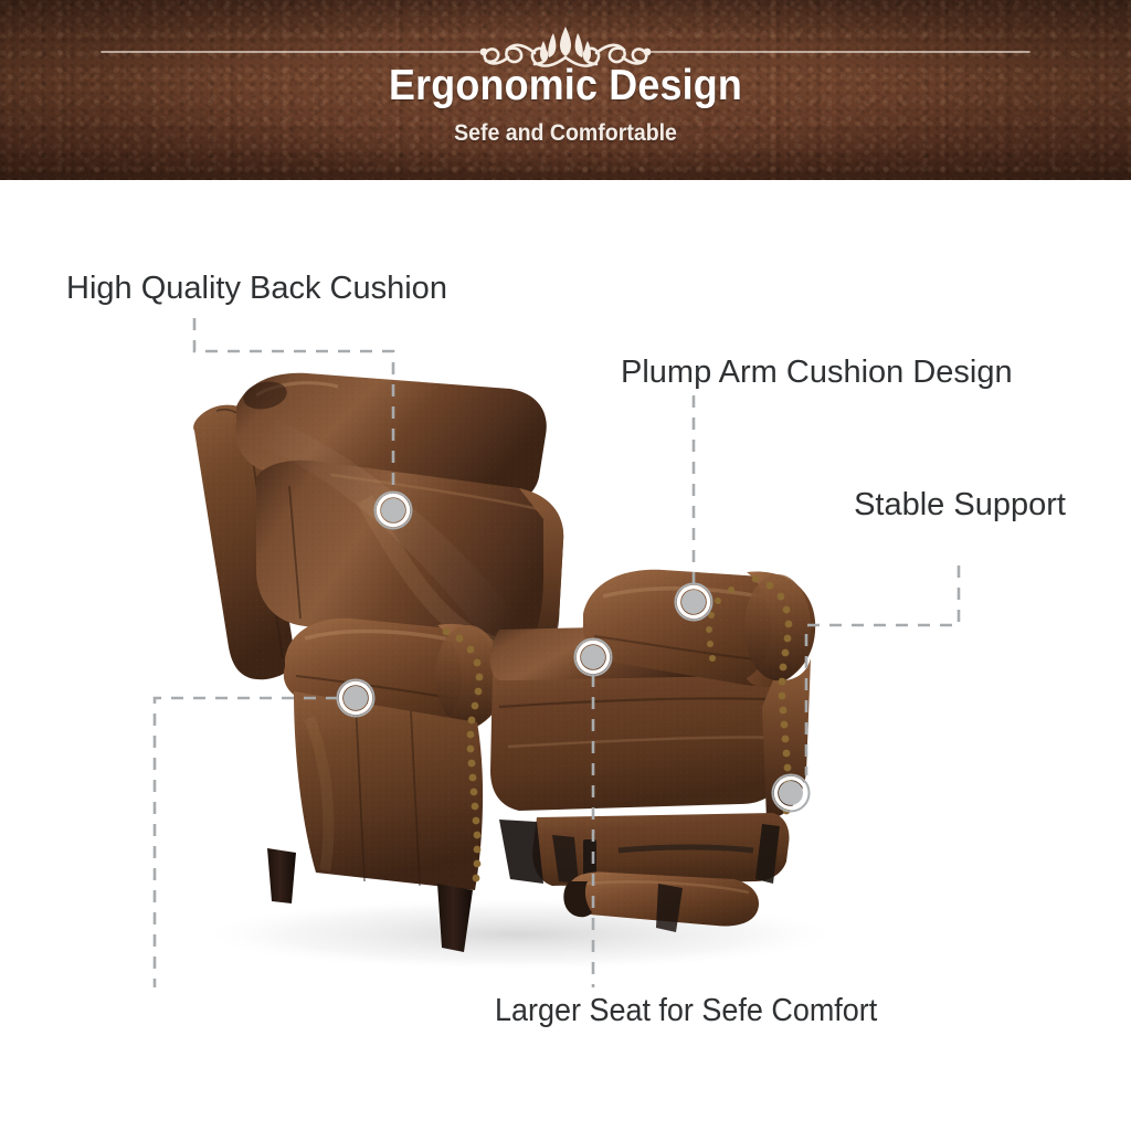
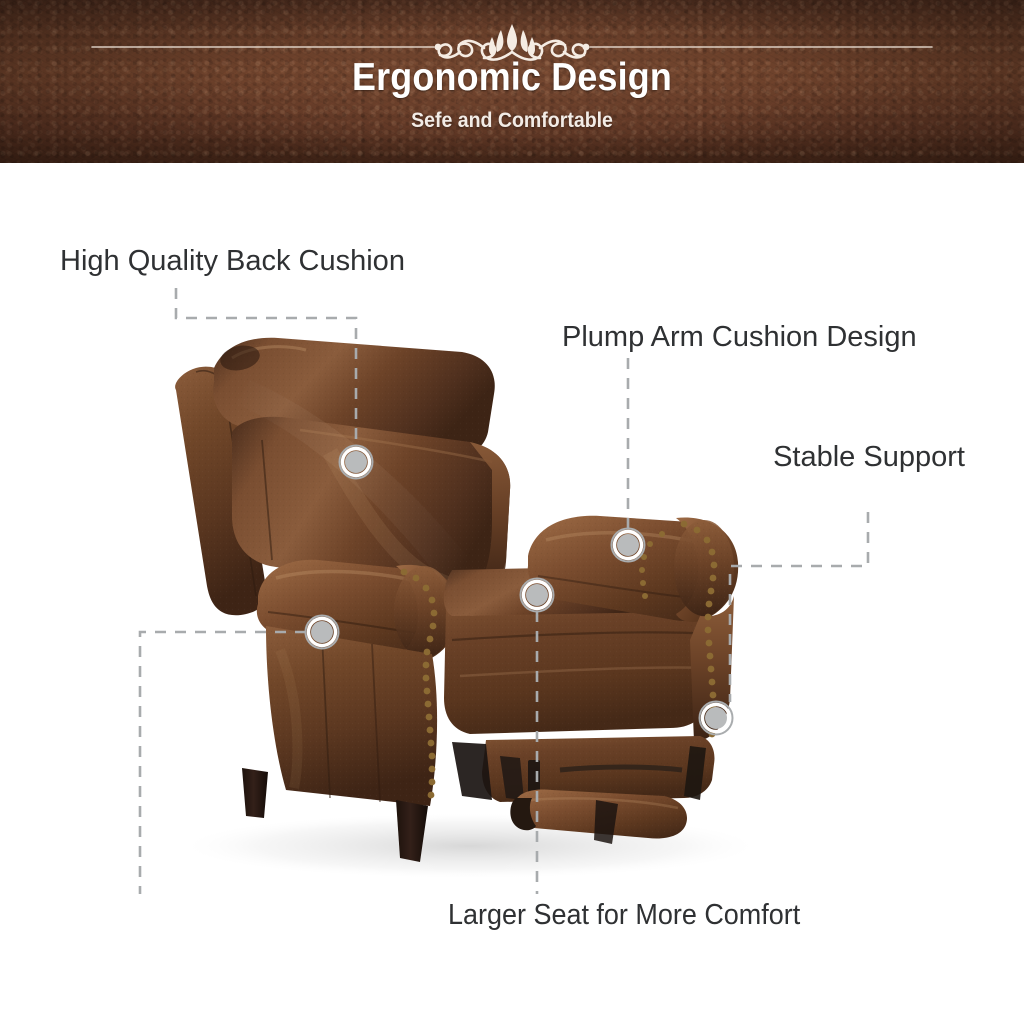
  Ergonomic Design
  Sefe and Comfortable
  High Quality Back Cushion
  Plump Arm Cushion Design
  Stable Support
- Larger Seat for Sefe Comfort
+ Larger Seat for More Comfort
